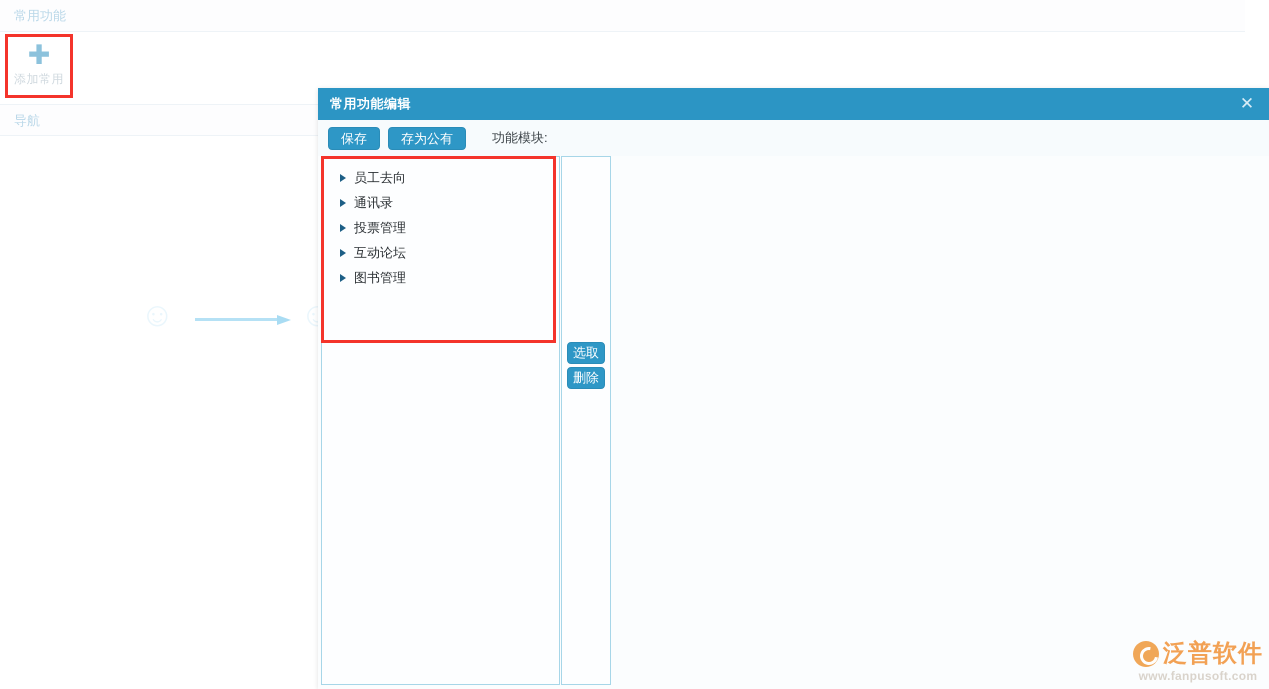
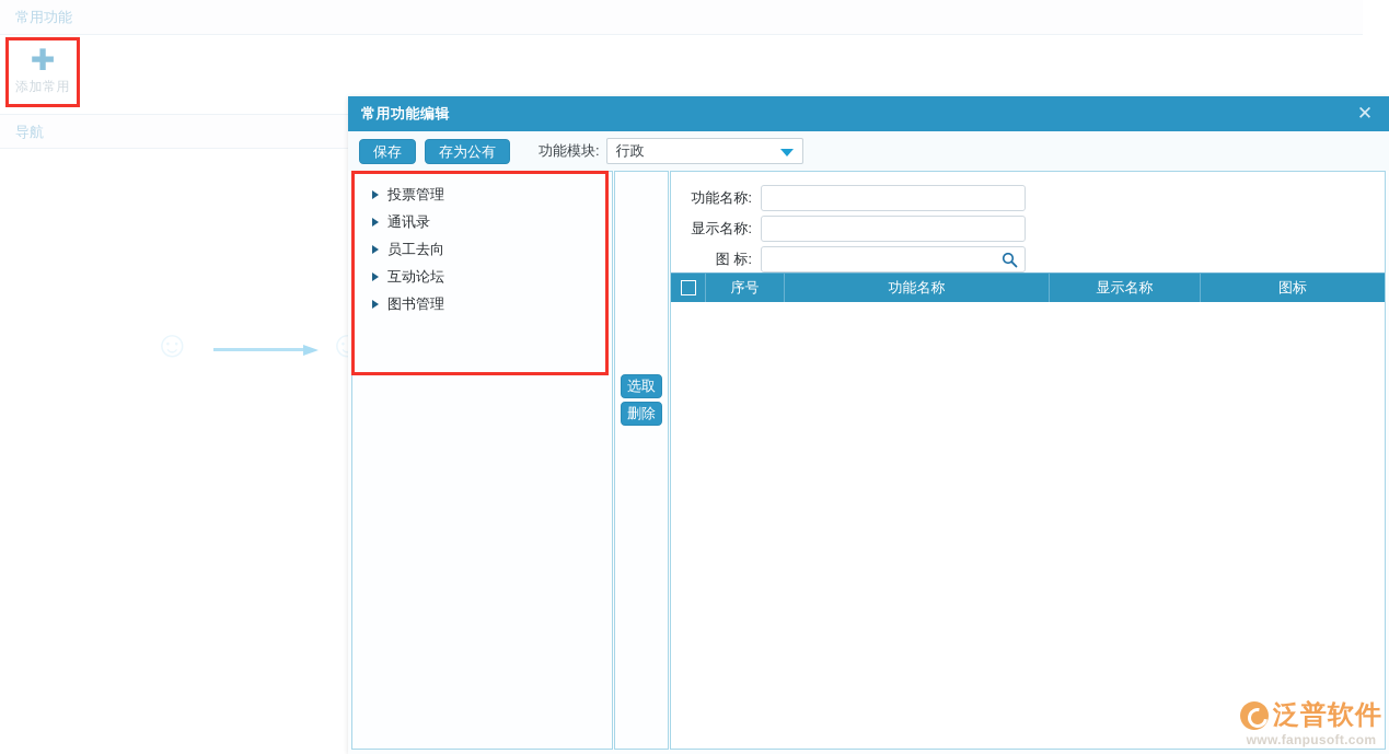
  常用功能
  ✚
  添加常用
  导航
  常用功能编辑
  ✕
  保存
  存为公有
  功能模块:
+ 行政
- 员工去向
+ 投票管理
  通讯录
- 投票管理
+ 员工去向
  互动论坛
  图书管理
  选取
  删除
+ 功能名称:
+ 显示名称:
+ 图 标:
+ 序号
+ 功能名称
+ 显示名称
+ 图标
  泛普软件
  www.fanpusoft.com
